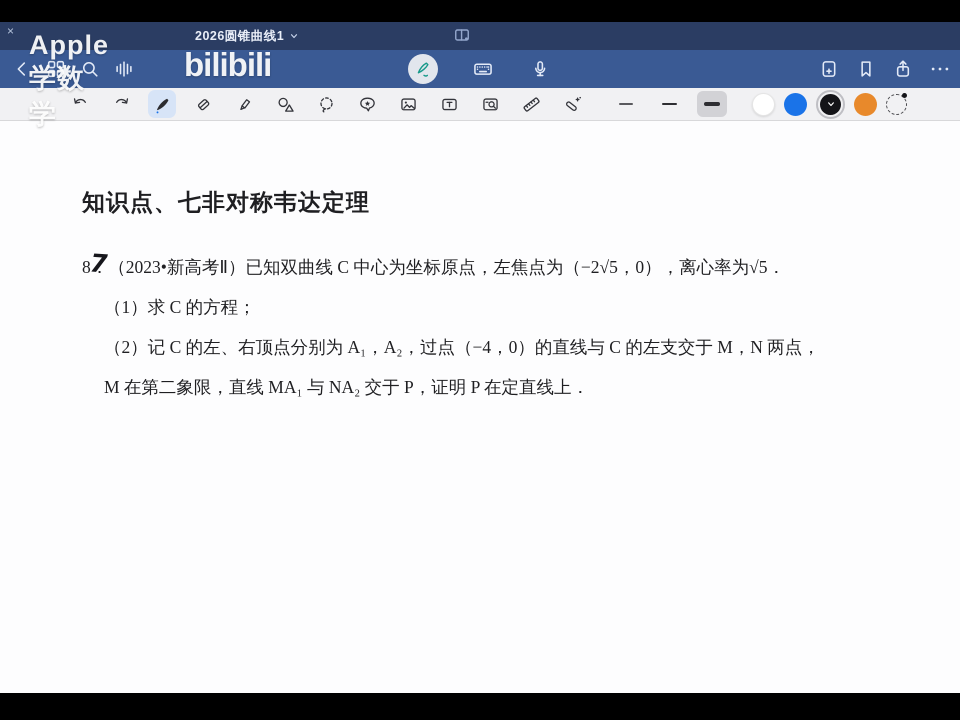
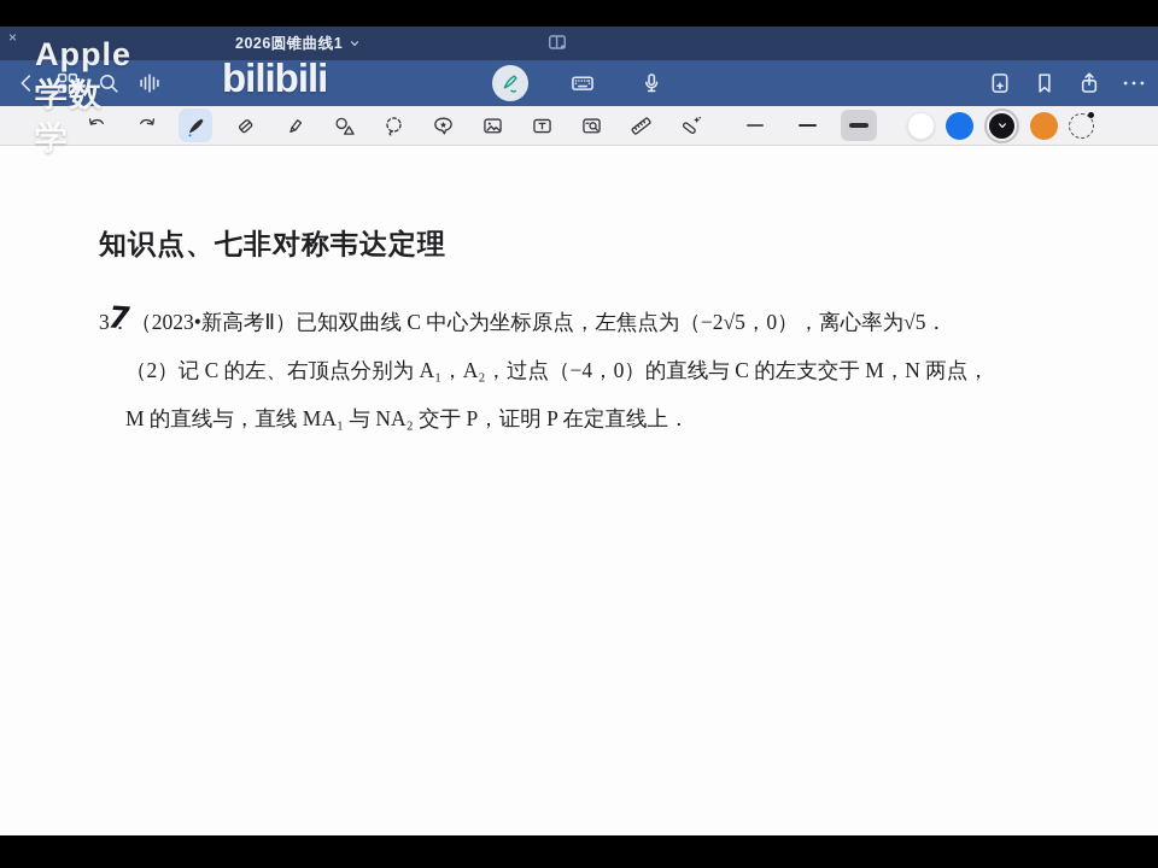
  2026圆锥曲线1
  知识点、七非对称韦达定理
- 8
+ 3
  ．（2023•新高考Ⅱ）已知双曲线 C 中心为坐标原点，左焦点为（−2√5，0），离心率为√5．
- （1）求 C 的方程；
  （2）记 C 的左、右顶点分别为 A₁，A₂，过点（−4，0）的直线与 C 的左支交于 M，N 两点，
- M 在第二象限，直线 MA₁ 与 NA₂ 交于 P，证明 P 在定直线上．
+ M 的直线与，直线 MA₁ 与 NA₂ 交于 P，证明 P 在定直线上．
  ×
  Apple学数学
  bilibili
